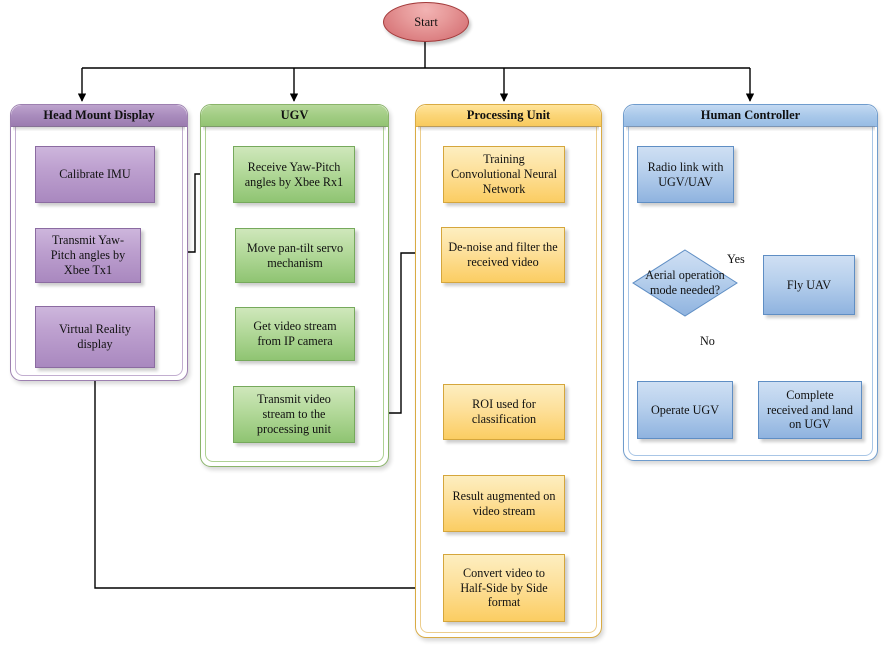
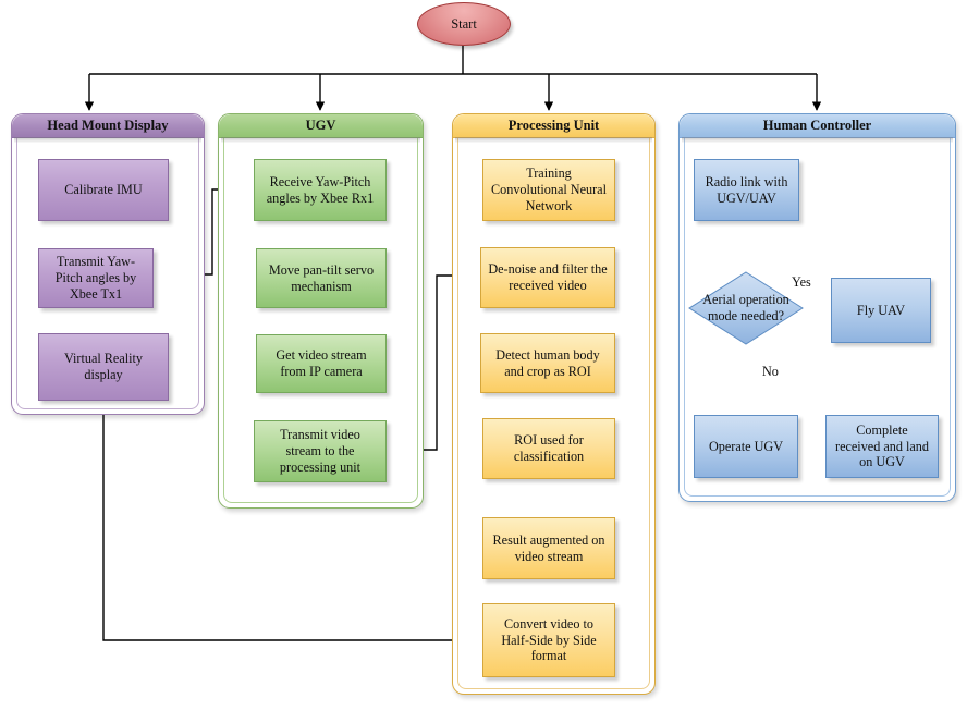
  Start
  Head Mount Display
  Calibrate IMU
  Transmit Yaw-Pitch angles by Xbee Tx1
  Virtual Reality display
  UGV
  Receive Yaw-Pitch angles by Xbee Rx1
  Move pan-tilt servo mechanism
  Get video stream from IP camera
  Transmit video stream to the processing unit
  Processing Unit
  Training Convolutional Neural Network
  De-noise and filter the received video
+ Detect human body and crop as ROI
  ROI used for classification
  Result augmented on video stream
  Convert video to Half-Side by Side format
  Human Controller
  Radio link with UGV/UAV
  Aerial operation mode needed?
  Fly UAV
  Operate UGV
  Complete received and land on UGV
  Yes
  No
